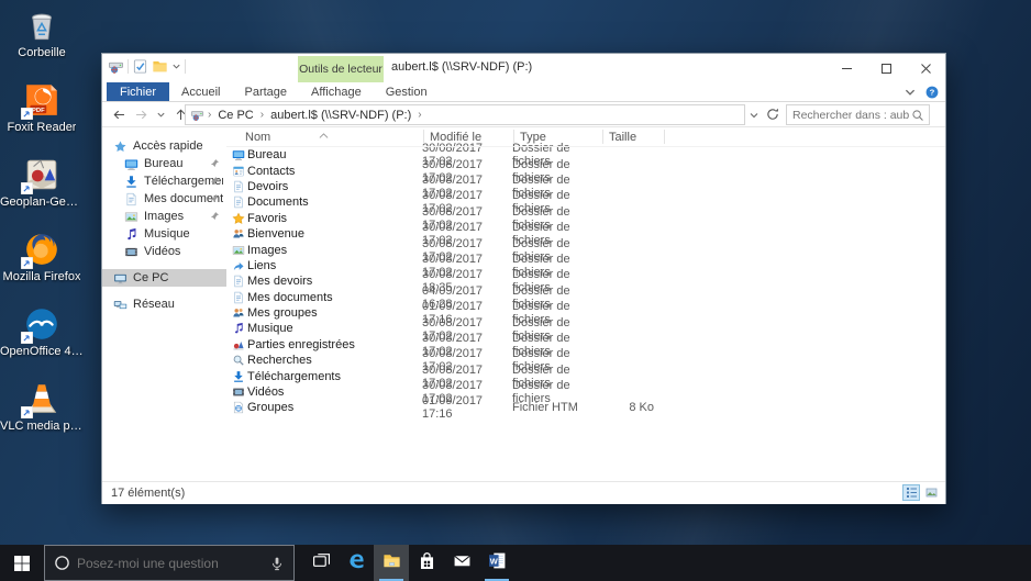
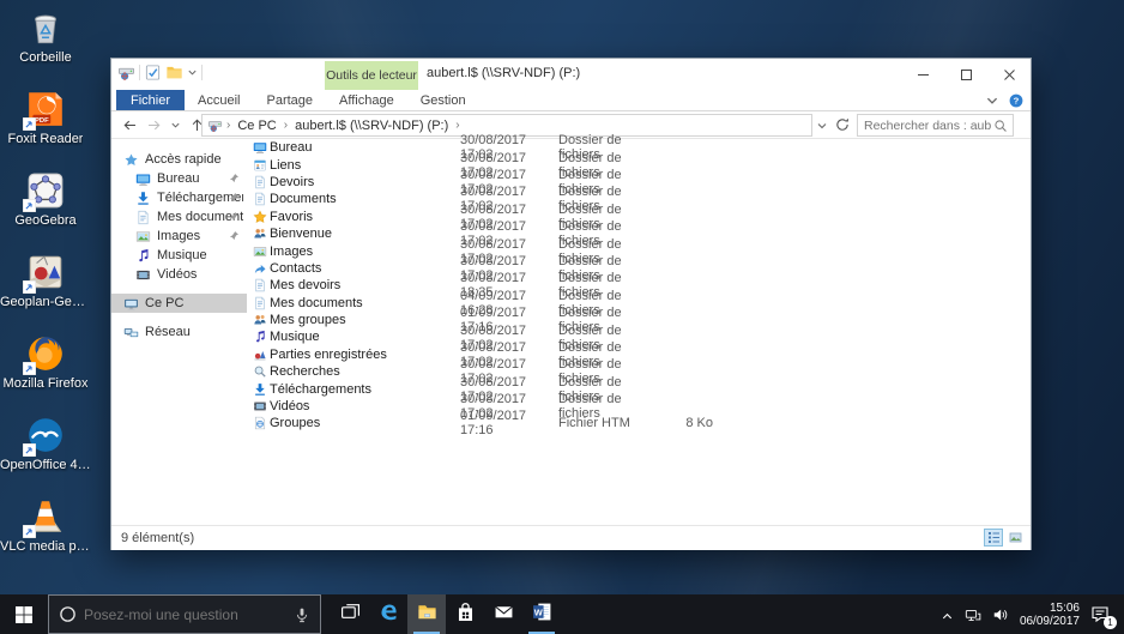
  Corbeille
  Foxit Reader
+ GeoGebra
  Geoplan-Geos.
  Mozilla Firefox
  OpenOffice 4.1.
  VLC media play
  Outils de lecteur
  aubert.l$ (\\SRV-NDF) (P:)
  Fichier
  Accueil
  Partage
  Affichage
  Gestion
  ?
  ›
  Ce PC
  ›
  aubert.l$ (\\SRV-NDF) (P:)
  ›
  Accès rapide
  Bureau
  Téléchargeme
  Mes document
  Images
  Musique
  Vidéos
  Ce PC
  Réseau
- Nom
- Modifié le
- Type
- Taille
  Bureau
  30/08/2017 17:02
  Dossier de fichiers
- Contacts
+ Liens
  30/08/2017 17:02
  Dossier de fichiers
  Devoirs
  30/08/2017 17:02
  Dossier de fichiers
  Documents
  30/08/2017 17:02
  Dossier de fichiers
  Favoris
  30/08/2017 17:02
  Dossier de fichiers
  Bienvenue
  30/08/2017 17:02
  Dossier de fichiers
  Images
  30/08/2017 17:02
  Dossier de fichiers
- Liens
+ Contacts
  30/08/2017 17:02
  Dossier de fichiers
  Mes devoirs
  30/08/2017 18:35
  Dossier de fichiers
  Mes documents
  04/09/2017 16:28
  Dossier de fichiers
  Mes groupes
  01/09/2017 17:16
  Dossier de fichiers
  Musique
  30/08/2017 17:02
  Dossier de fichiers
  Parties enregistrées
  30/08/2017 17:02
  Dossier de fichiers
  Recherches
  30/08/2017 17:02
  Dossier de fichiers
  Téléchargements
  30/08/2017 17:02
  Dossier de fichiers
  Vidéos
  30/08/2017 17:02
  Dossier de fichiers
  Groupes
  01/09/2017 17:16
  Fichier HTM
  8 Ko
- 17 élément(s)
+ 9 élément(s)
  Posez-moi une question
  W
+ 15:06
+ 06/09/2017
+ 1
